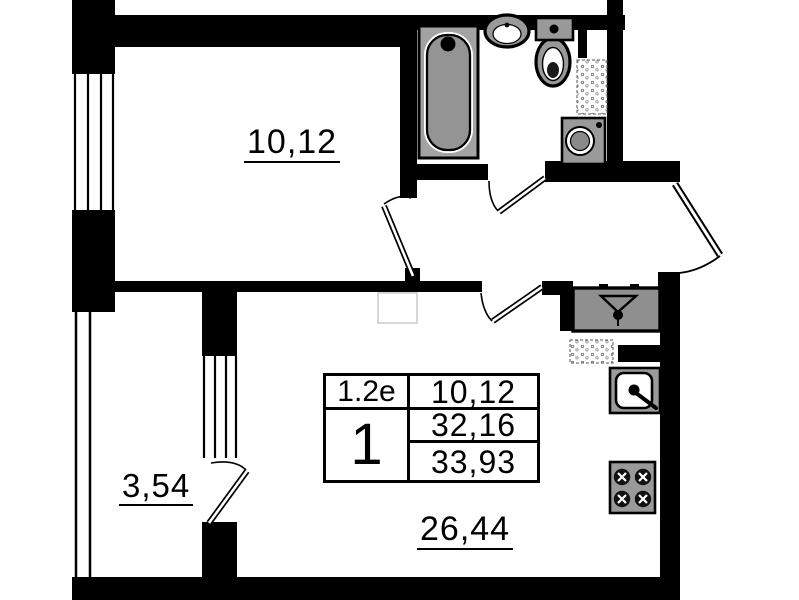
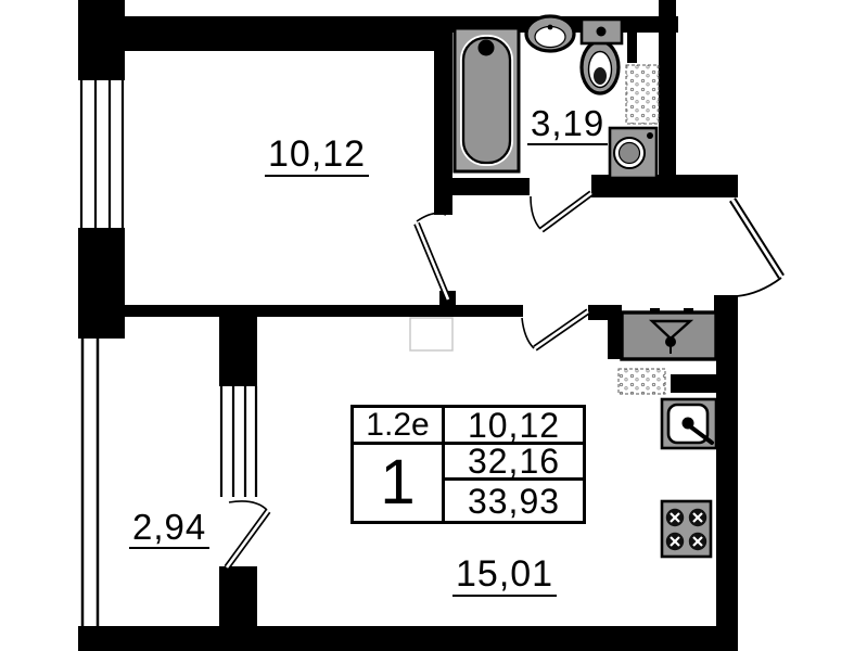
  10,12
+ 3,19
- 3,54
+ 2,94
- 26,44
+ 15,01
  1.2e
  1
  10,12
  32,16
  33,93
